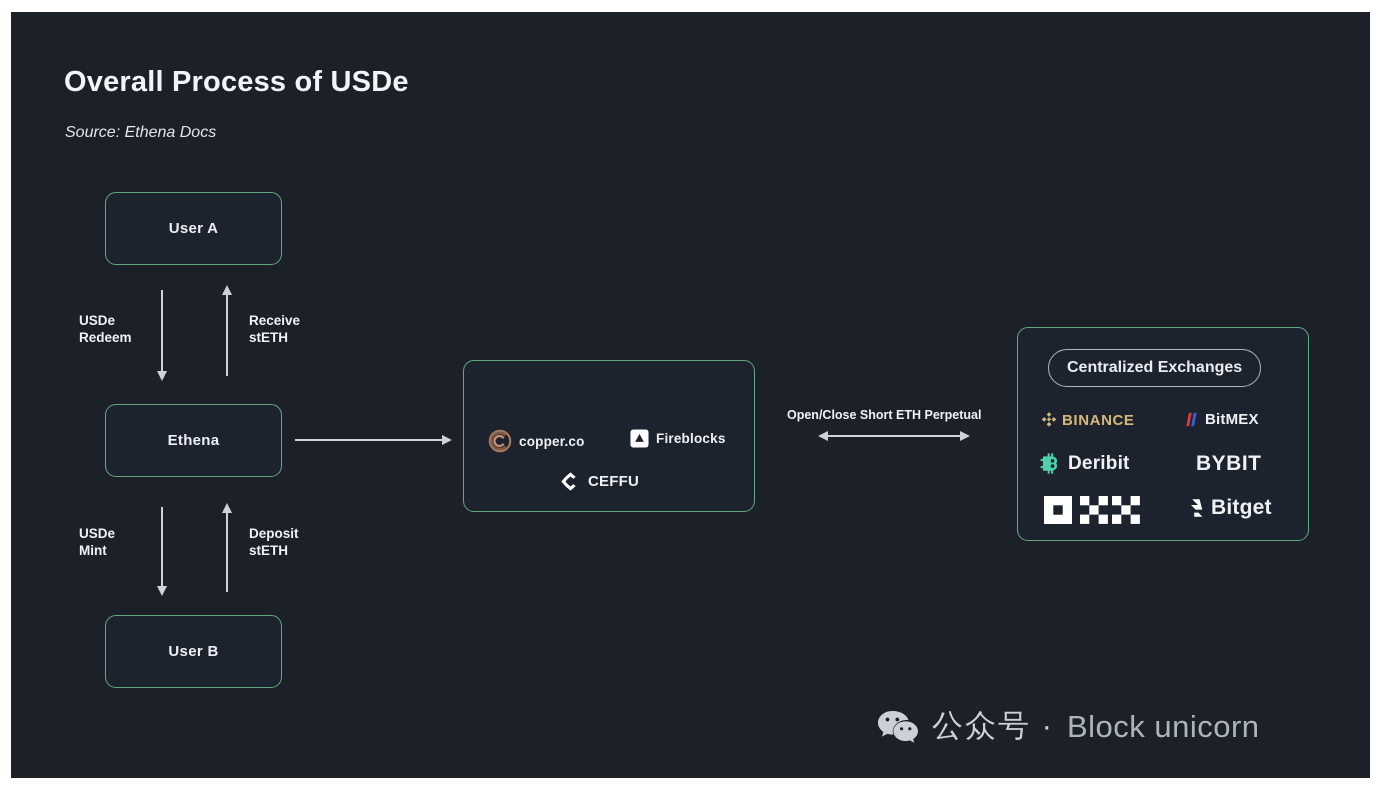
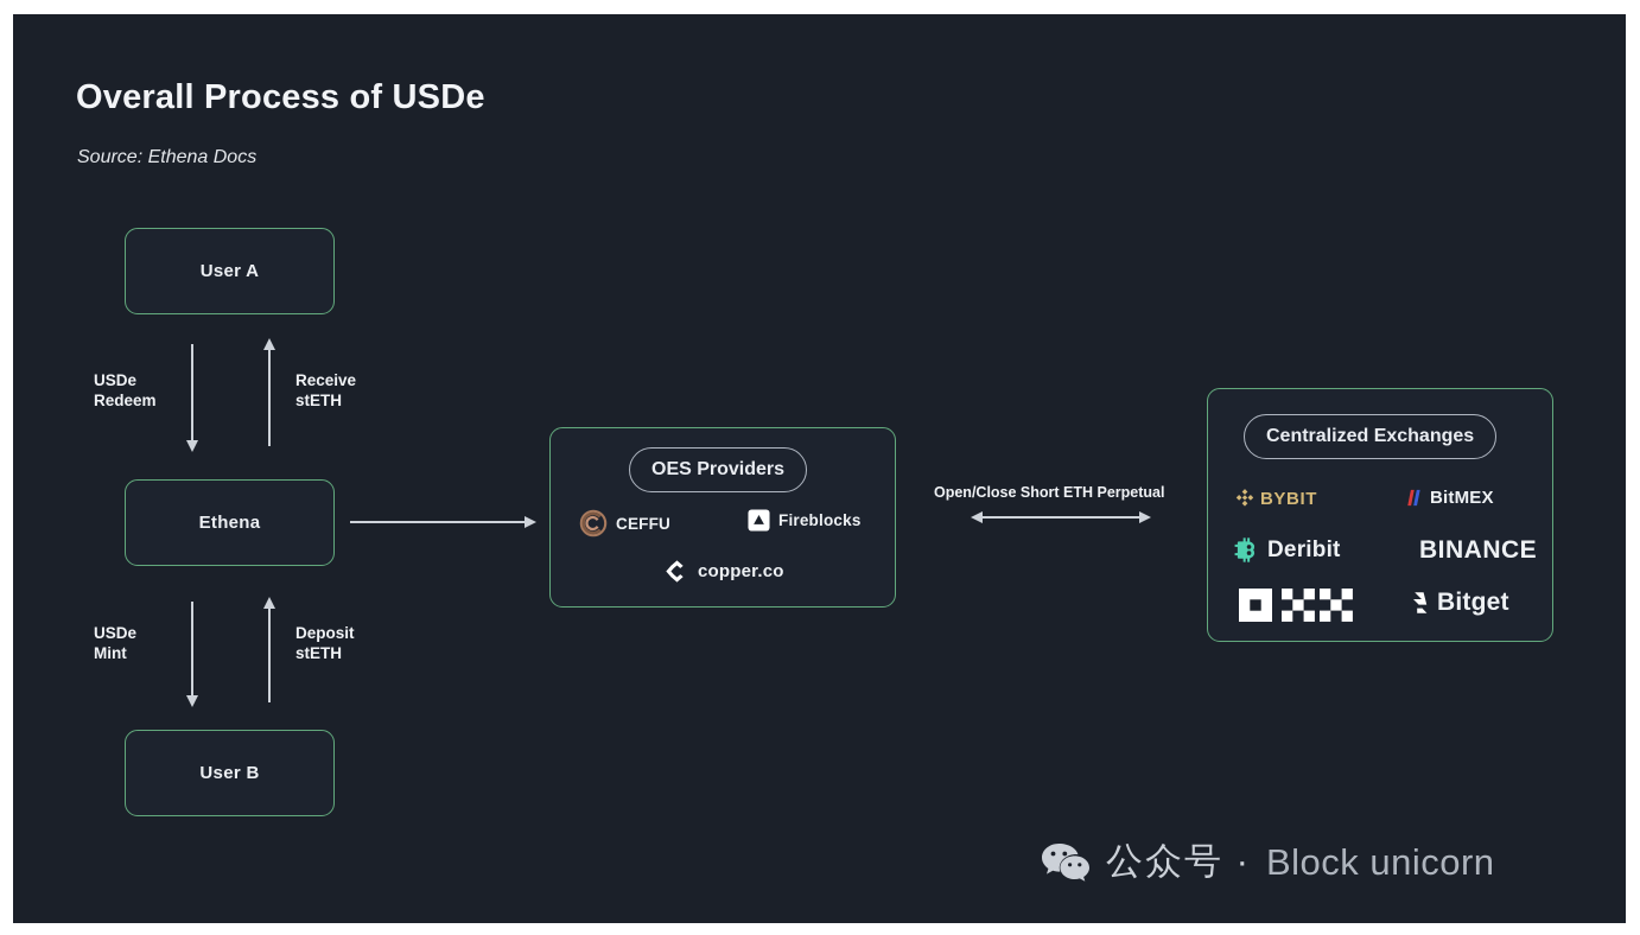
  Overall Process of USDe
  Source: Ethena Docs
  User A
  Ethena
  User B
  USDe
  Redeem
  Receive
  stETH
  USDe
  Mint
  Deposit
  stETH
+ OES Providers
- copper.co
+ CEFFU
  Fireblocks
- CEFFU
+ copper.co
  Open/Close Short ETH Perpetual
  Centralized Exchanges
- BINANCE
+ BYBIT
  BitMEX
  Deribit
- BYBIT
+ BINANCE
  Bitget
  公众号 ·
  Block unicorn
